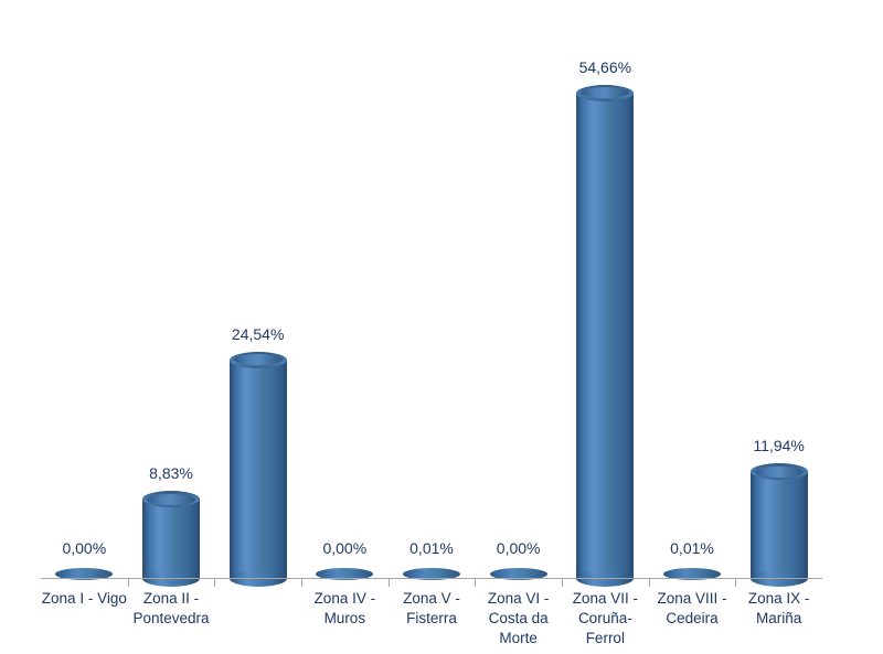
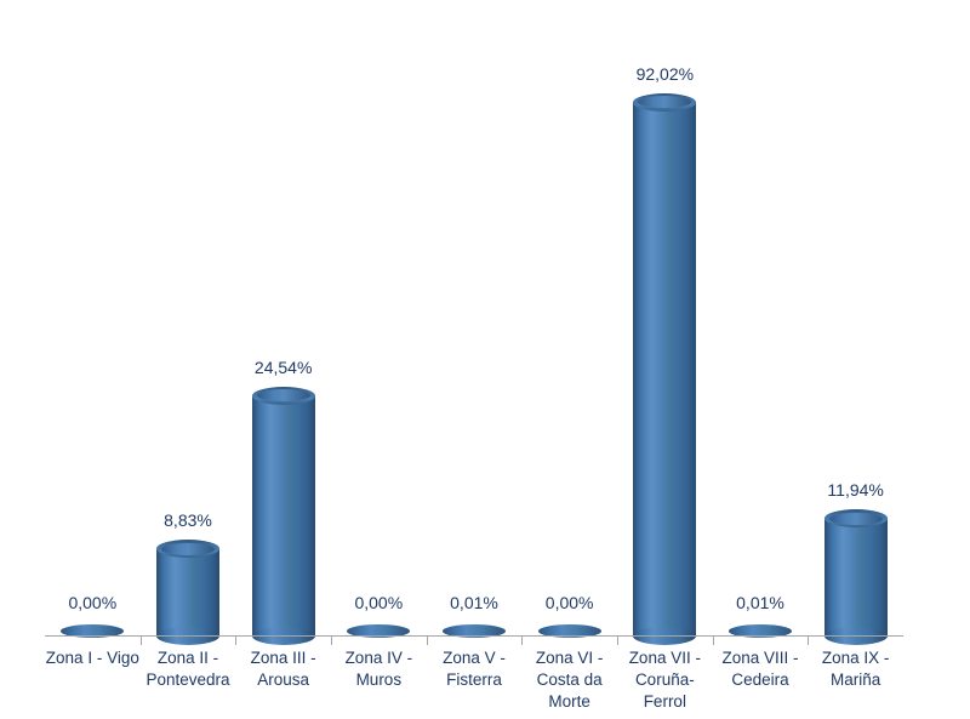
  0,00%
  8,83%
  24,54%
  0,00%
  0,01%
  0,00%
- 54,66%
+ 92,02%
  0,01%
  11,94%
  Zona I - Vigo
  Zona II -
  Pontevedra
+ Zona III -
+ Arousa
  Zona IV -
  Muros
  Zona V -
  Fisterra
  Zona VI -
  Costa da
  Morte
  Zona VII -
  Coruña-
  Ferrol
  Zona VIII -
  Cedeira
  Zona IX -
  Mariña
